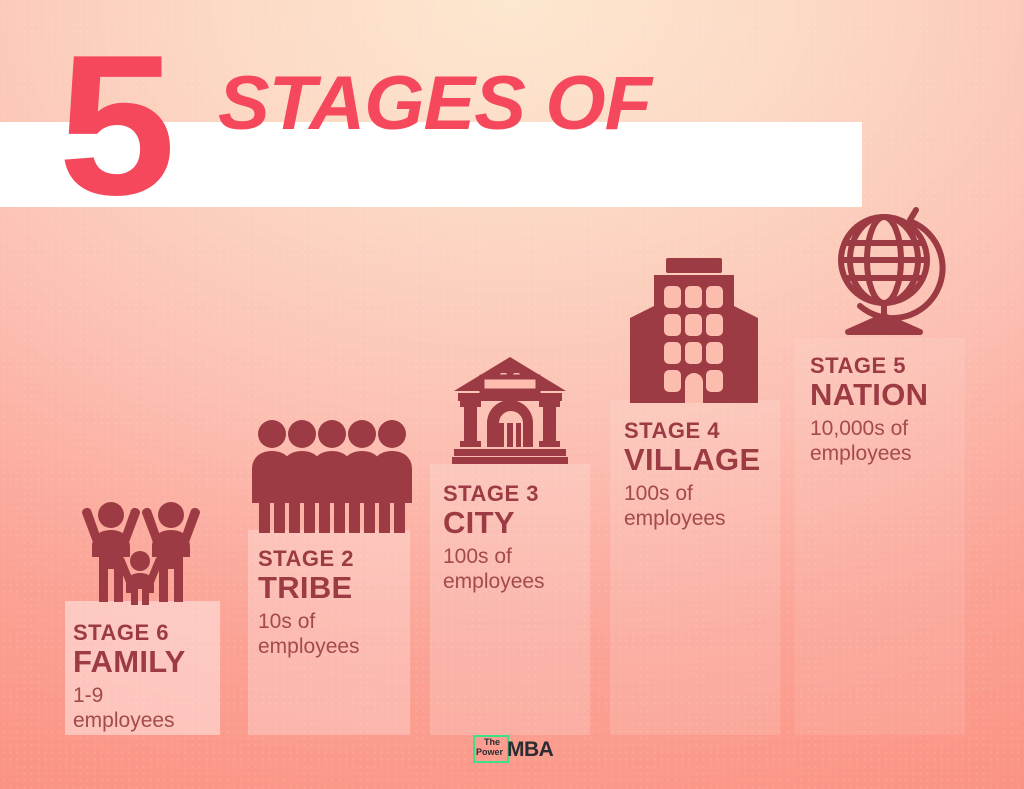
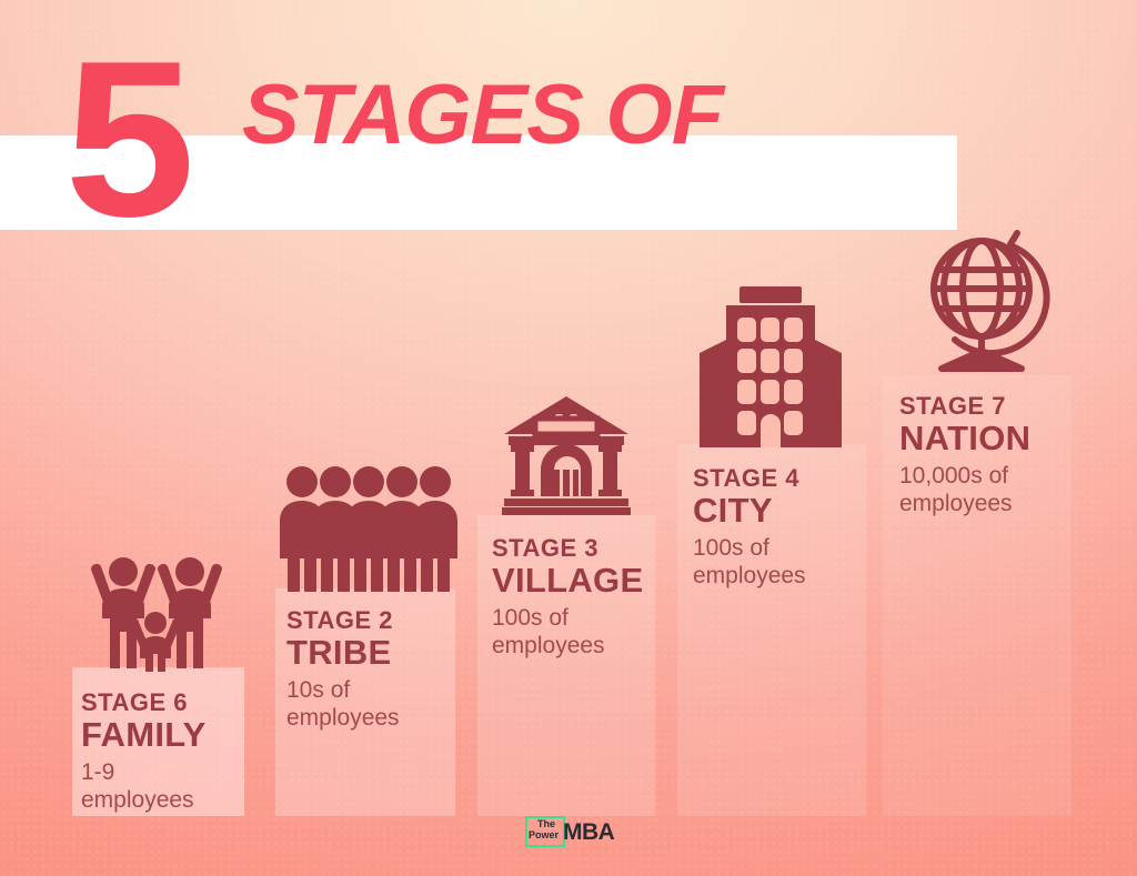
  5
  STAGES OF
  STAGE 6
  FAMILY
  1-9
  employees
  STAGE 2
  TRIBE
  10s of
  employees
  STAGE 3
- CITY
+ VILLAGE
  100s of
  employees
  STAGE 4
- VILLAGE
+ CITY
  100s of
  employees
- STAGE 5
+ STAGE 7
  NATION
  10,000s of
  employees
  The
  Power
  MBA
